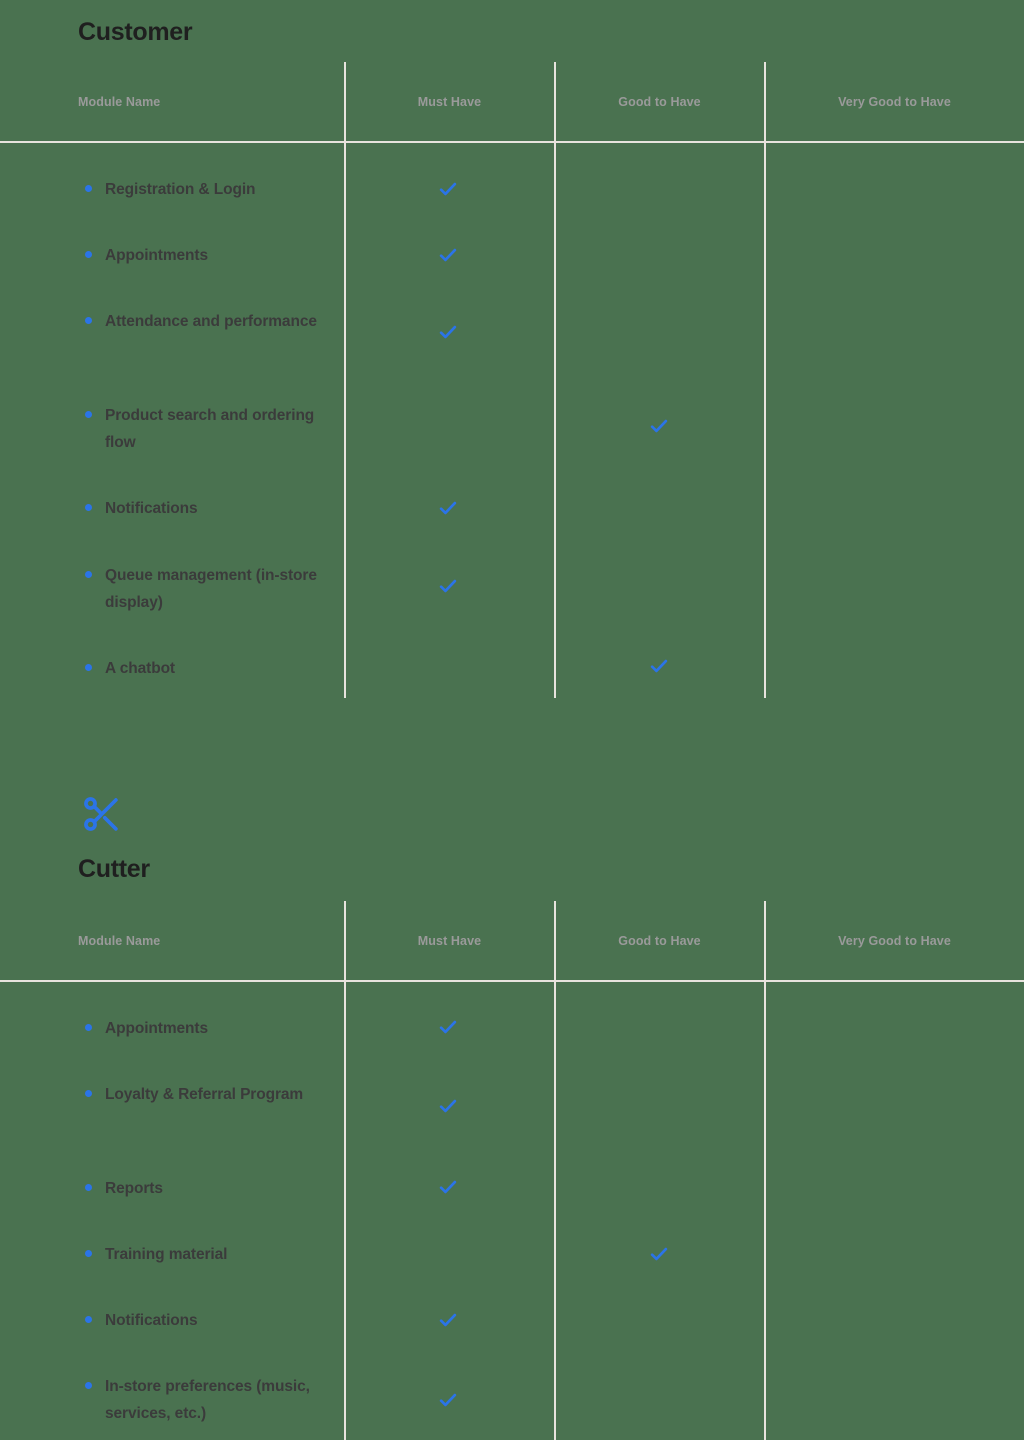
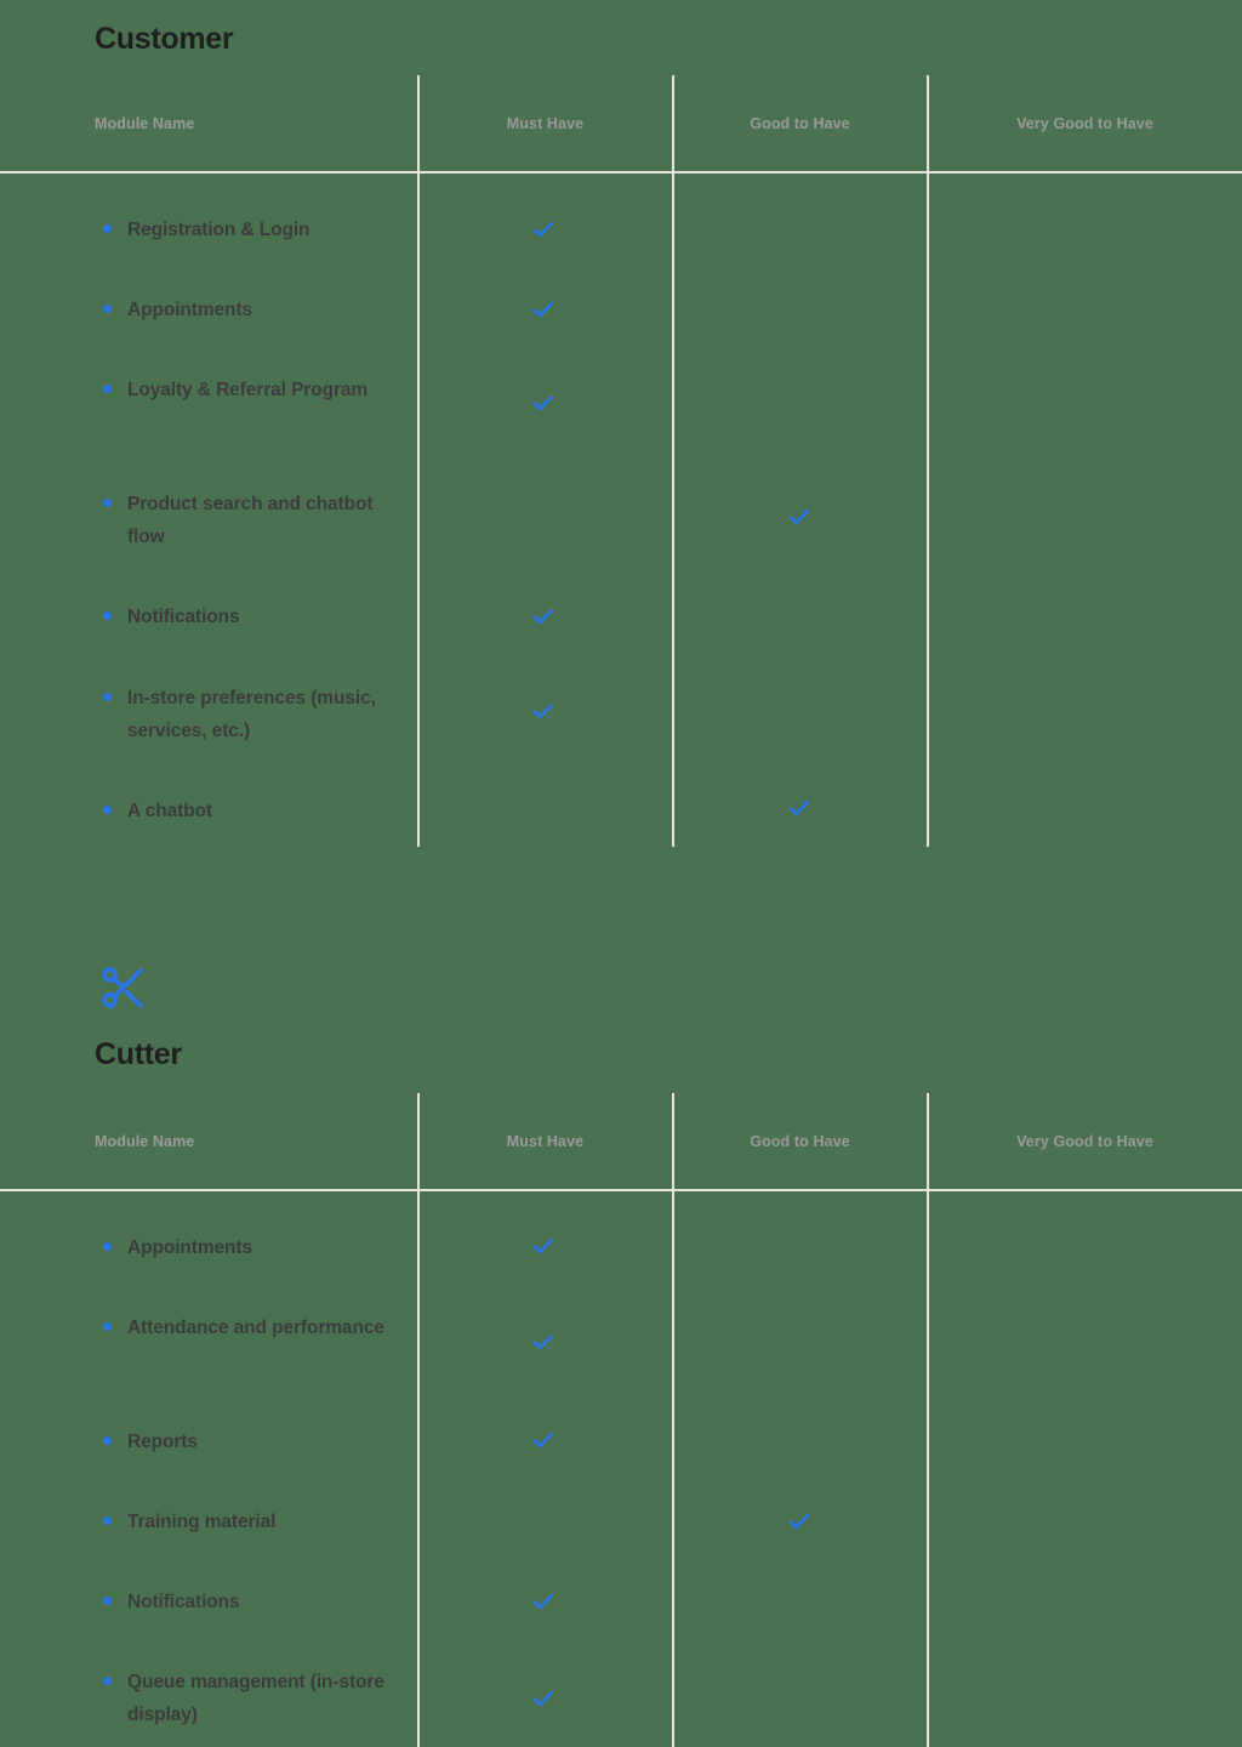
  Customer
  Module Name
  Must Have
  Good to Have
  Very Good to Have
  Registration & Login
  Appointments
- Attendance and performance
+ Loyalty & Referral Program
- Product search and ordering flow
+ Product search and chatbot flow
  Notifications
- Queue management (in-store display)
+ In-store preferences (music, services, etc.)
  A chatbot
  Cutter
  Module Name
  Must Have
  Good to Have
  Very Good to Have
  Appointments
- Loyalty & Referral Program
+ Attendance and performance
  Reports
  Training material
  Notifications
- In-store preferences (music, services, etc.)
+ Queue management (in-store display)
